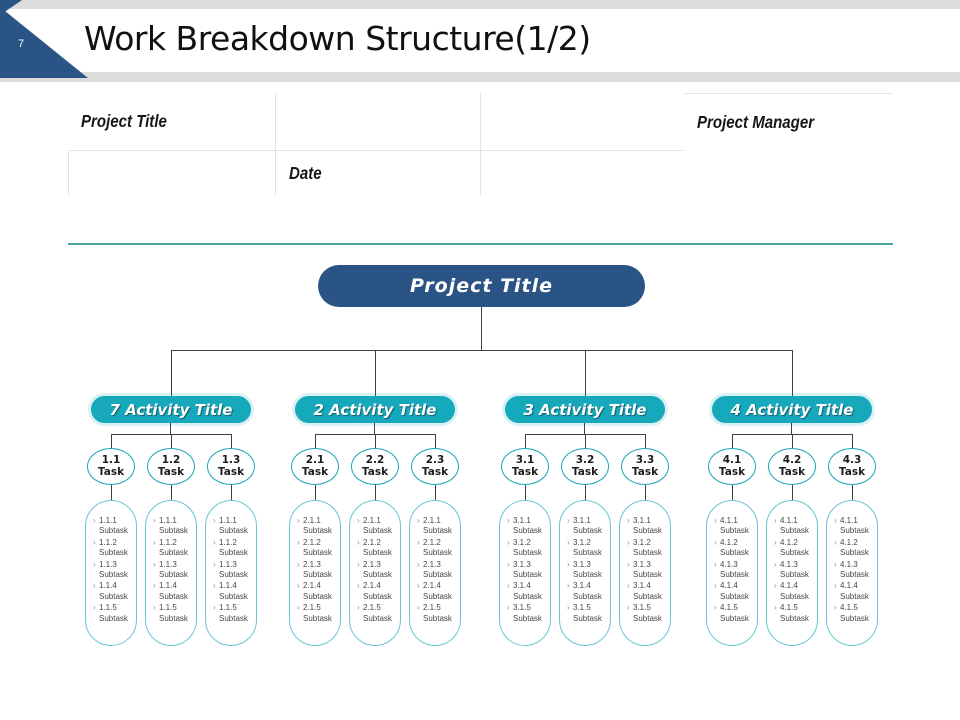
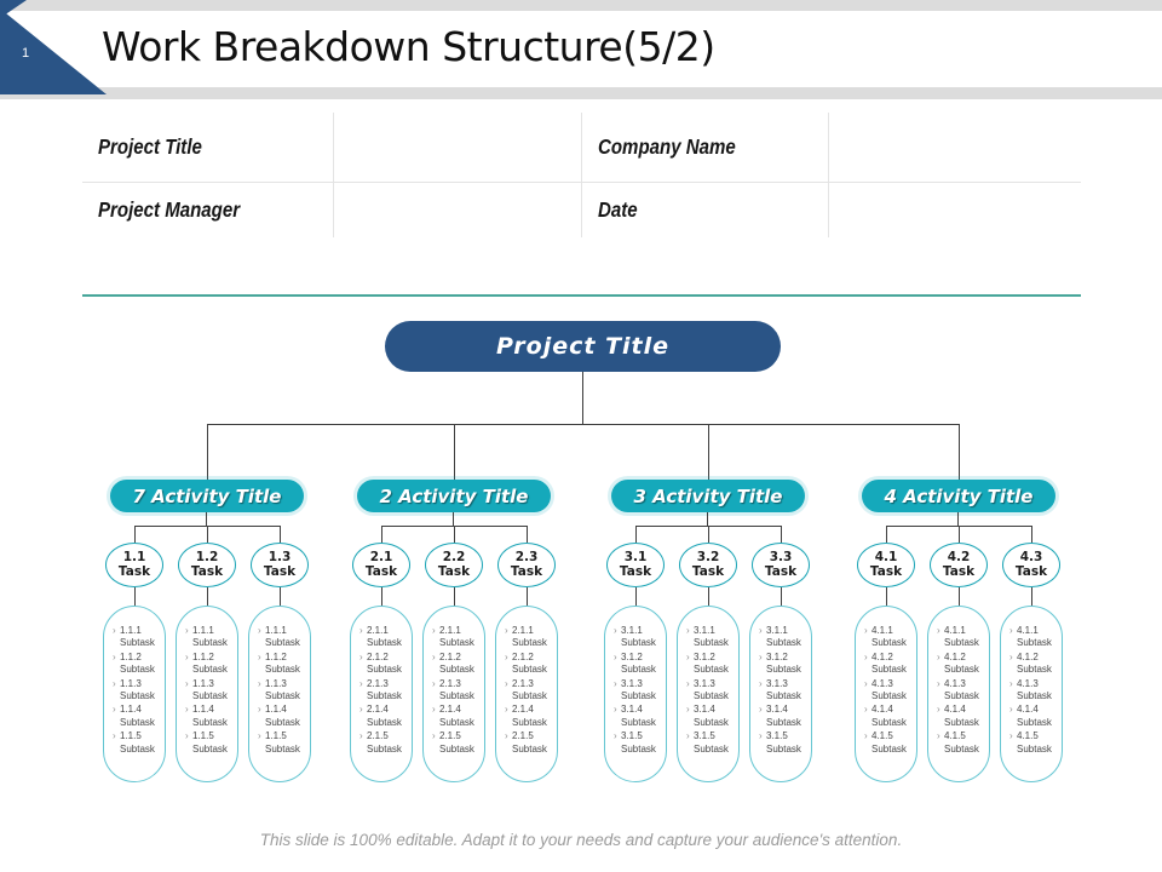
- 7
+ 1
- Work Breakdown Structure(1/2)
+ Work Breakdown Structure(5/2)
  Project Title
+ Company Name
  Project Manager
  Date
  Project Title
  7 Activity Title
  1.1
  Task
  ›
  1.1.1
  Subtask
  ›
  1.1.2
  Subtask
  ›
  1.1.3
  Subtask
  ›
  1.1.4
  Subtask
  ›
  1.1.5
  Subtask
  1.2
  Task
  ›
  1.1.1
  Subtask
  ›
  1.1.2
  Subtask
  ›
  1.1.3
  Subtask
  ›
  1.1.4
  Subtask
  ›
  1.1.5
  Subtask
  1.3
  Task
  ›
  1.1.1
  Subtask
  ›
  1.1.2
  Subtask
  ›
  1.1.3
  Subtask
  ›
  1.1.4
  Subtask
  ›
  1.1.5
  Subtask
  2 Activity Title
  2.1
  Task
  ›
  2.1.1
  Subtask
  ›
  2.1.2
  Subtask
  ›
  2.1.3
  Subtask
  ›
  2.1.4
  Subtask
  ›
  2.1.5
  Subtask
  2.2
  Task
  ›
  2.1.1
  Subtask
  ›
  2.1.2
  Subtask
  ›
  2.1.3
  Subtask
  ›
  2.1.4
  Subtask
  ›
  2.1.5
  Subtask
  2.3
  Task
  ›
  2.1.1
  Subtask
  ›
  2.1.2
  Subtask
  ›
  2.1.3
  Subtask
  ›
  2.1.4
  Subtask
  ›
  2.1.5
  Subtask
  3 Activity Title
  3.1
  Task
  ›
  3.1.1
  Subtask
  ›
  3.1.2
  Subtask
  ›
  3.1.3
  Subtask
  ›
  3.1.4
  Subtask
  ›
  3.1.5
  Subtask
  3.2
  Task
  ›
  3.1.1
  Subtask
  ›
  3.1.2
  Subtask
  ›
  3.1.3
  Subtask
  ›
  3.1.4
  Subtask
  ›
  3.1.5
  Subtask
  3.3
  Task
  ›
  3.1.1
  Subtask
  ›
  3.1.2
  Subtask
  ›
  3.1.3
  Subtask
  ›
  3.1.4
  Subtask
  ›
  3.1.5
  Subtask
  4 Activity Title
  4.1
  Task
  ›
  4.1.1
  Subtask
  ›
  4.1.2
  Subtask
  ›
  4.1.3
  Subtask
  ›
  4.1.4
  Subtask
  ›
  4.1.5
  Subtask
  4.2
  Task
  ›
  4.1.1
  Subtask
  ›
  4.1.2
  Subtask
  ›
  4.1.3
  Subtask
  ›
  4.1.4
  Subtask
  ›
  4.1.5
  Subtask
  4.3
  Task
  ›
  4.1.1
  Subtask
  ›
  4.1.2
  Subtask
  ›
  4.1.3
  Subtask
  ›
  4.1.4
  Subtask
  ›
  4.1.5
  Subtask
+ This slide is 100% editable. Adapt it to your needs and capture your audience's attention.
